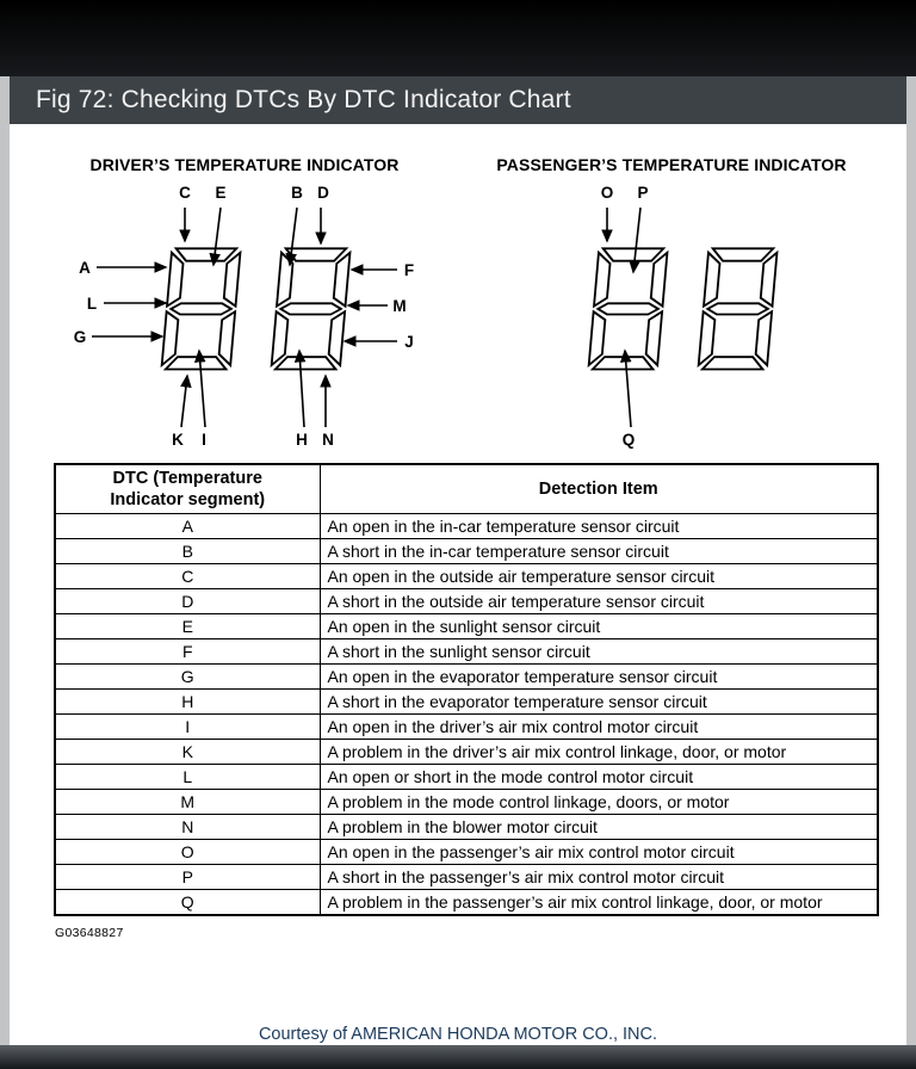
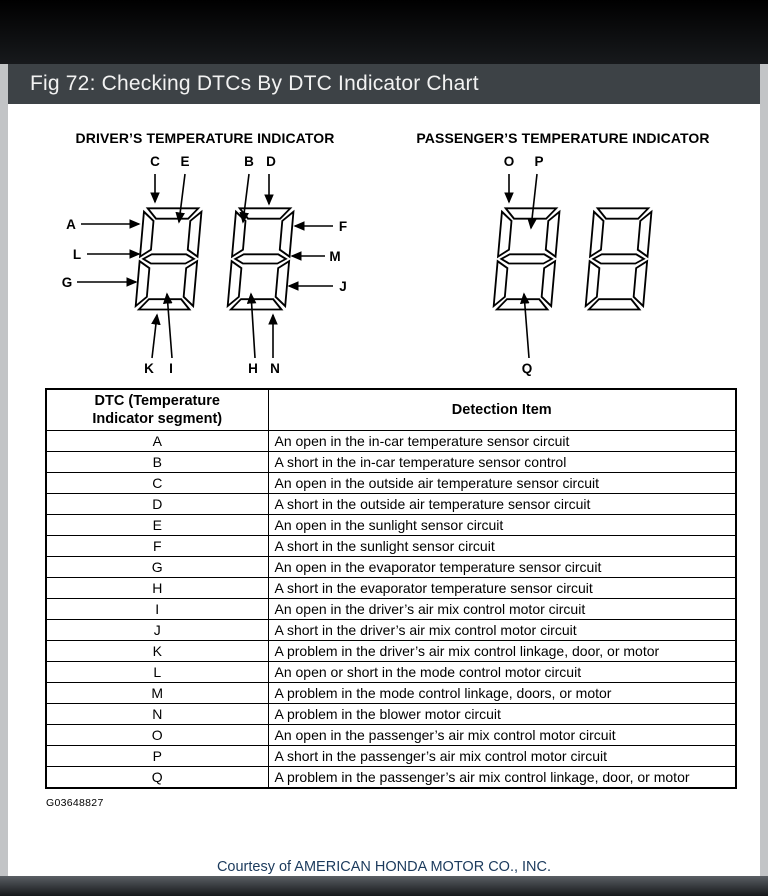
  Fig 72: Checking DTCs By DTC Indicator Chart
  DRIVER’S TEMPERATURE INDICATOR
  C
  E
  B
  D
  A
  L
  G
  F
  M
  J
  K
  I
  H
  N
  PASSENGER’S TEMPERATURE INDICATOR
  O
  P
  Q
  DTC (Temperature Indicator segment)	Detection Item
  A	An open in the in-car temperature sensor circuit
- B	A short in the in-car temperature sensor circuit
+ B	A short in the in-car temperature sensor control
  C	An open in the outside air temperature sensor circuit
  D	A short in the outside air temperature sensor circuit
  E	An open in the sunlight sensor circuit
  F	A short in the sunlight sensor circuit
  G	An open in the evaporator temperature sensor circuit
  H	A short in the evaporator temperature sensor circuit
  I	An open in the driver’s air mix control motor circuit
+ J	A short in the driver’s air mix control motor circuit
  K	A problem in the driver’s air mix control linkage, door, or motor
  L	An open or short in the mode control motor circuit
  M	A problem in the mode control linkage, doors, or motor
  N	A problem in the blower motor circuit
  O	An open in the passenger’s air mix control motor circuit
  P	A short in the passenger’s air mix control motor circuit
  Q	A problem in the passenger’s air mix control linkage, door, or motor
  G03648827
  Courtesy of AMERICAN HONDA MOTOR CO., INC.
